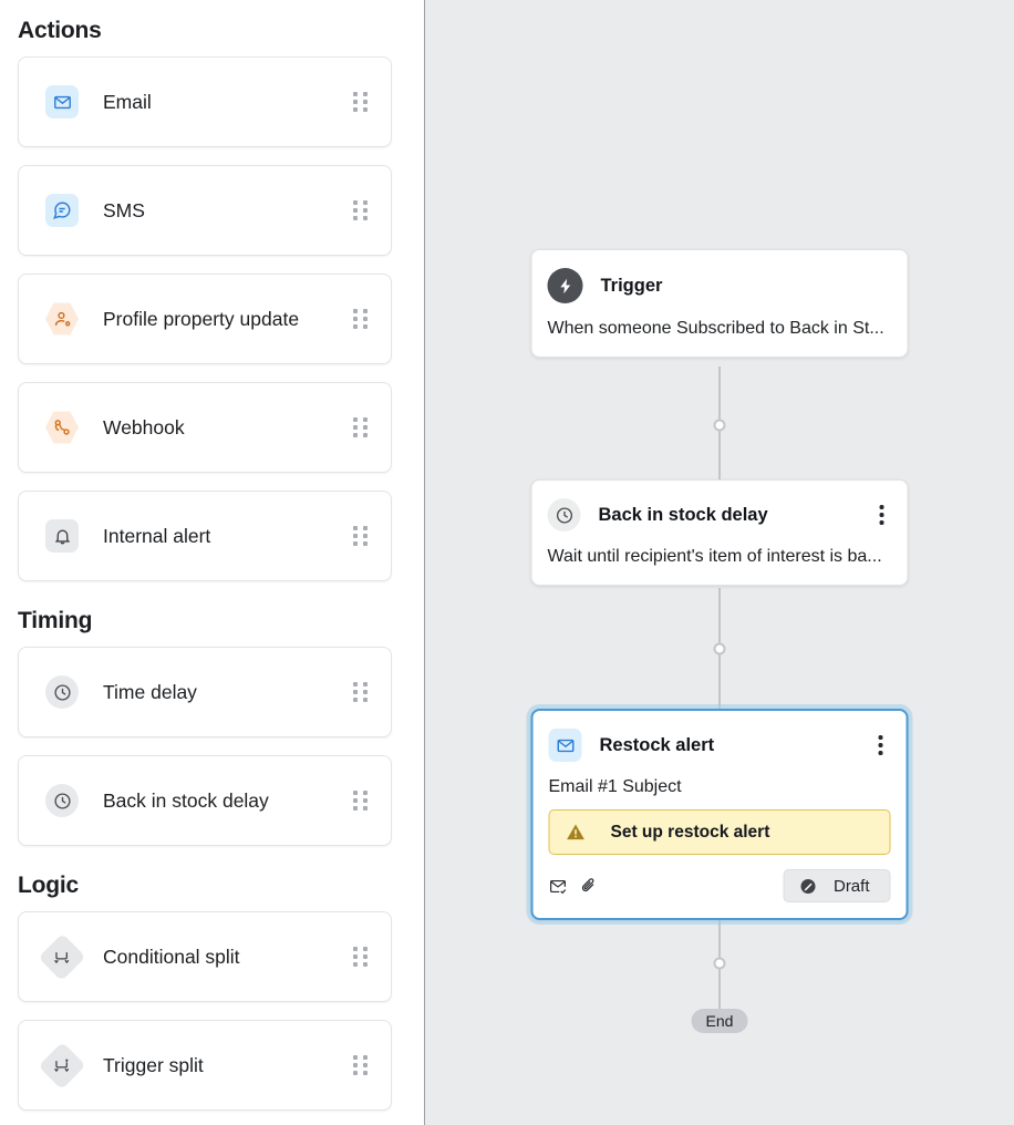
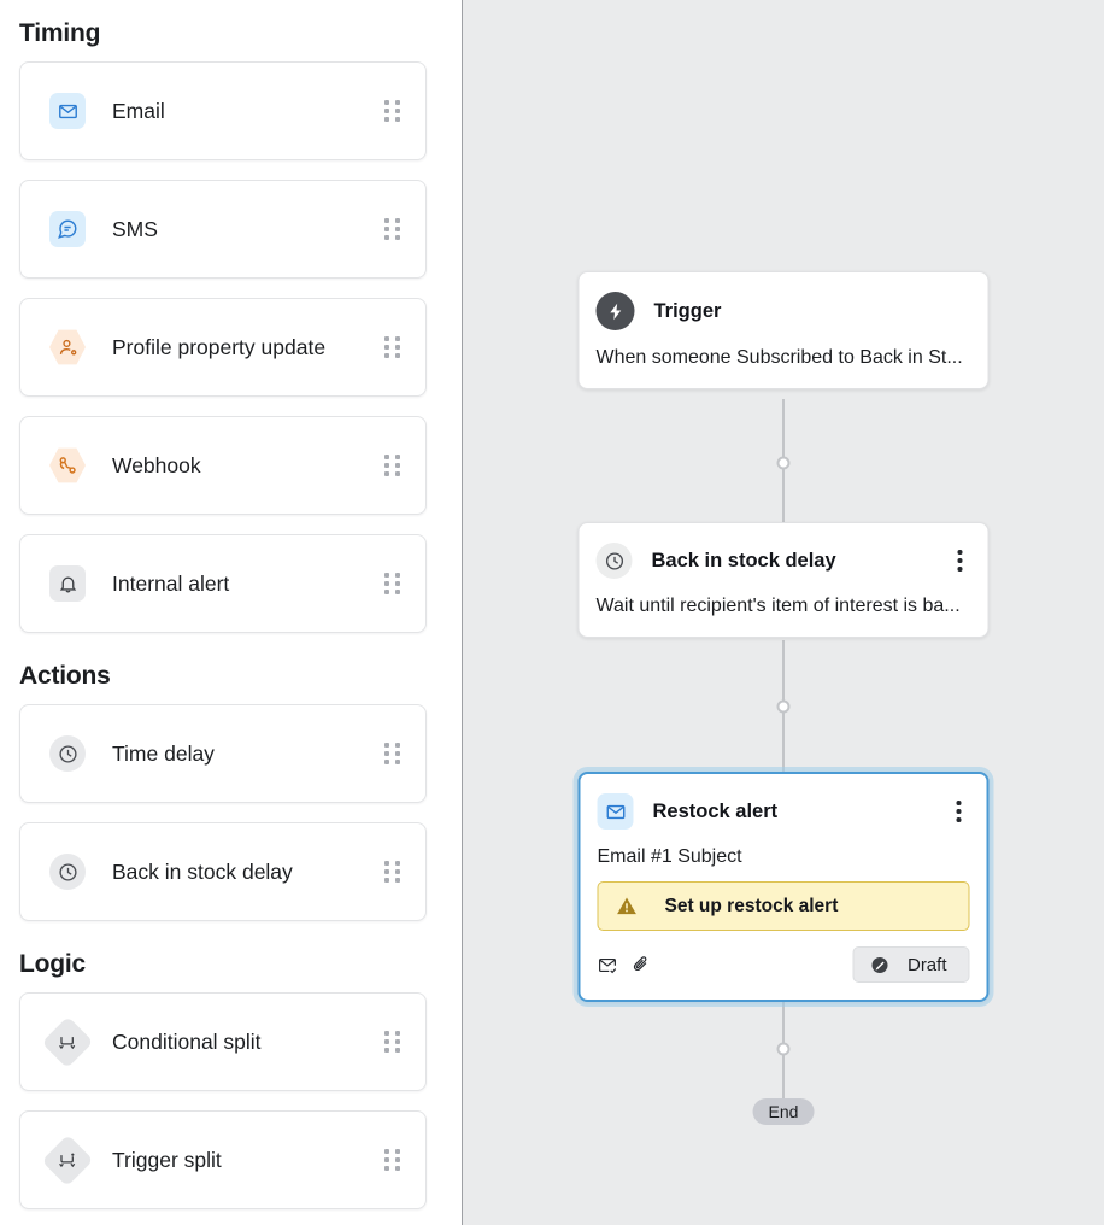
- Actions
+ Timing
  Email
  SMS
  Profile property update
  Webhook
  Internal alert
- Timing
+ Actions
  Time delay
  Back in stock delay
  Logic
  Conditional split
  Trigger split
  Trigger
  When someone Subscribed to Back in St...
  Back in stock delay
  Wait until recipient's item of interest is ba...
  Restock alert
  Email #1 Subject
  Set up restock alert
  Draft
  End
